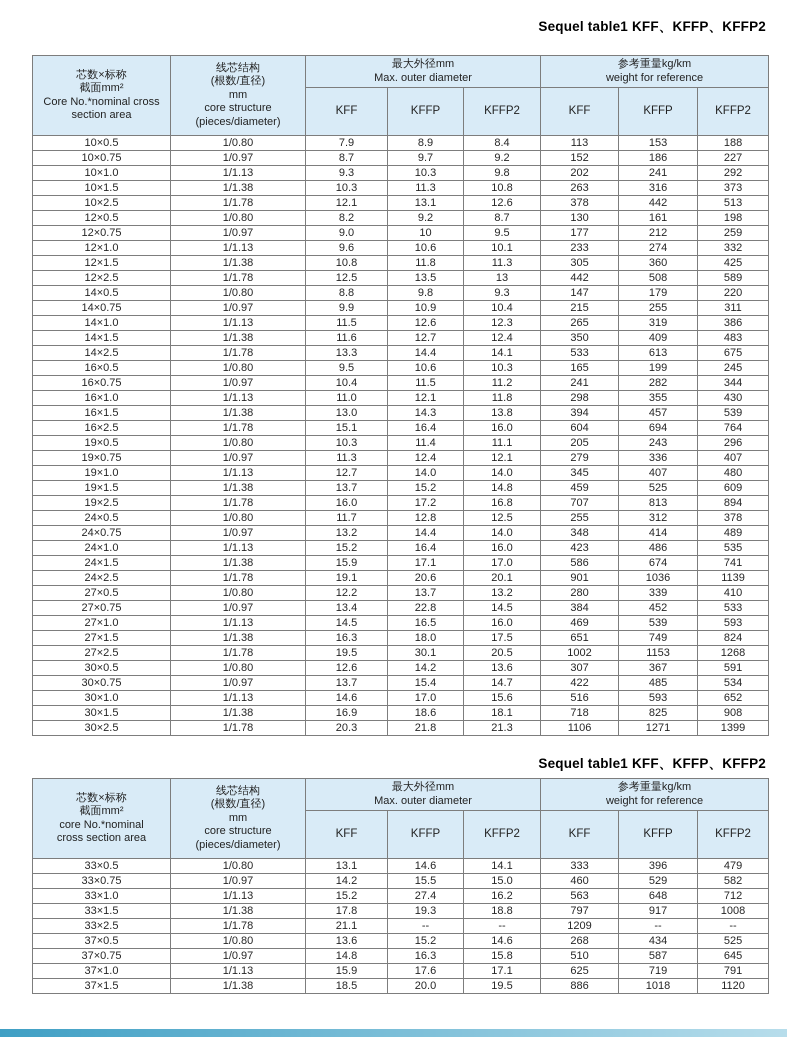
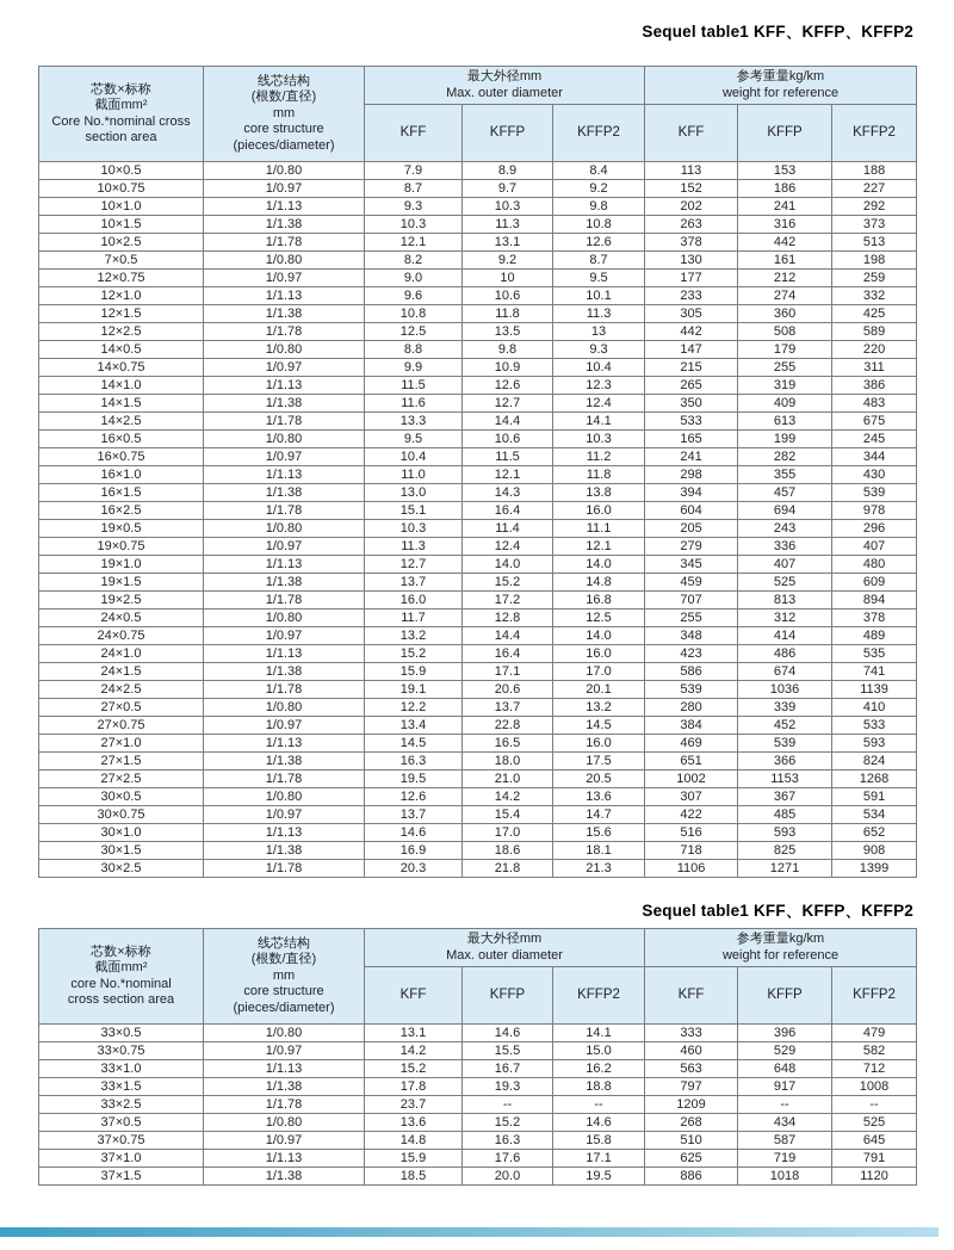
  Sequel table1 KFF、KFFP、KFFP2
  芯数×标称截面mm²Core No.*nominal crosssection area	线芯结构(根数/直径)mmcore structure(pieces/diameter)	最大外径mmMax. outer diameter	参考重量kg/kmweight for reference
  KFF	KFFP	KFFP2	KFF	KFFP	KFFP2
  10×0.5	1/0.80	7.9	8.9	8.4	113	153	188
  10×0.75	1/0.97	8.7	9.7	9.2	152	186	227
  10×1.0	1/1.13	9.3	10.3	9.8	202	241	292
  10×1.5	1/1.38	10.3	11.3	10.8	263	316	373
  10×2.5	1/1.78	12.1	13.1	12.6	378	442	513
- 12×0.5	1/0.80	8.2	9.2	8.7	130	161	198
+ 7×0.5	1/0.80	8.2	9.2	8.7	130	161	198
  12×0.75	1/0.97	9.0	10	9.5	177	212	259
  12×1.0	1/1.13	9.6	10.6	10.1	233	274	332
  12×1.5	1/1.38	10.8	11.8	11.3	305	360	425
  12×2.5	1/1.78	12.5	13.5	13	442	508	589
  14×0.5	1/0.80	8.8	9.8	9.3	147	179	220
  14×0.75	1/0.97	9.9	10.9	10.4	215	255	311
  14×1.0	1/1.13	11.5	12.6	12.3	265	319	386
  14×1.5	1/1.38	11.6	12.7	12.4	350	409	483
  14×2.5	1/1.78	13.3	14.4	14.1	533	613	675
  16×0.5	1/0.80	9.5	10.6	10.3	165	199	245
  16×0.75	1/0.97	10.4	11.5	11.2	241	282	344
  16×1.0	1/1.13	11.0	12.1	11.8	298	355	430
  16×1.5	1/1.38	13.0	14.3	13.8	394	457	539
- 16×2.5	1/1.78	15.1	16.4	16.0	604	694	764
+ 16×2.5	1/1.78	15.1	16.4	16.0	604	694	978
  19×0.5	1/0.80	10.3	11.4	11.1	205	243	296
  19×0.75	1/0.97	11.3	12.4	12.1	279	336	407
  19×1.0	1/1.13	12.7	14.0	14.0	345	407	480
  19×1.5	1/1.38	13.7	15.2	14.8	459	525	609
  19×2.5	1/1.78	16.0	17.2	16.8	707	813	894
  24×0.5	1/0.80	11.7	12.8	12.5	255	312	378
  24×0.75	1/0.97	13.2	14.4	14.0	348	414	489
  24×1.0	1/1.13	15.2	16.4	16.0	423	486	535
  24×1.5	1/1.38	15.9	17.1	17.0	586	674	741
- 24×2.5	1/1.78	19.1	20.6	20.1	901	1036	1139
+ 24×2.5	1/1.78	19.1	20.6	20.1	539	1036	1139
  27×0.5	1/0.80	12.2	13.7	13.2	280	339	410
  27×0.75	1/0.97	13.4	22.8	14.5	384	452	533
  27×1.0	1/1.13	14.5	16.5	16.0	469	539	593
- 27×1.5	1/1.38	16.3	18.0	17.5	651	749	824
+ 27×1.5	1/1.38	16.3	18.0	17.5	651	366	824
- 27×2.5	1/1.78	19.5	30.1	20.5	1002	1153	1268
+ 27×2.5	1/1.78	19.5	21.0	20.5	1002	1153	1268
  30×0.5	1/0.80	12.6	14.2	13.6	307	367	591
  30×0.75	1/0.97	13.7	15.4	14.7	422	485	534
  30×1.0	1/1.13	14.6	17.0	15.6	516	593	652
  30×1.5	1/1.38	16.9	18.6	18.1	718	825	908
  30×2.5	1/1.78	20.3	21.8	21.3	1106	1271	1399
  Sequel table1 KFF、KFFP、KFFP2
  芯数×标称截面mm²core No.*nominalcross section area	线芯结构(根数/直径)mmcore structure(pieces/diameter)	最大外径mmMax. outer diameter	参考重量kg/kmweight for reference
  KFF	KFFP	KFFP2	KFF	KFFP	KFFP2
  33×0.5	1/0.80	13.1	14.6	14.1	333	396	479
  33×0.75	1/0.97	14.2	15.5	15.0	460	529	582
- 33×1.0	1/1.13	15.2	27.4	16.2	563	648	712
+ 33×1.0	1/1.13	15.2	16.7	16.2	563	648	712
  33×1.5	1/1.38	17.8	19.3	18.8	797	917	1008
- 33×2.5	1/1.78	21.1	--	--	1209	--	--
+ 33×2.5	1/1.78	23.7	--	--	1209	--	--
  37×0.5	1/0.80	13.6	15.2	14.6	268	434	525
  37×0.75	1/0.97	14.8	16.3	15.8	510	587	645
  37×1.0	1/1.13	15.9	17.6	17.1	625	719	791
  37×1.5	1/1.38	18.5	20.0	19.5	886	1018	1120
